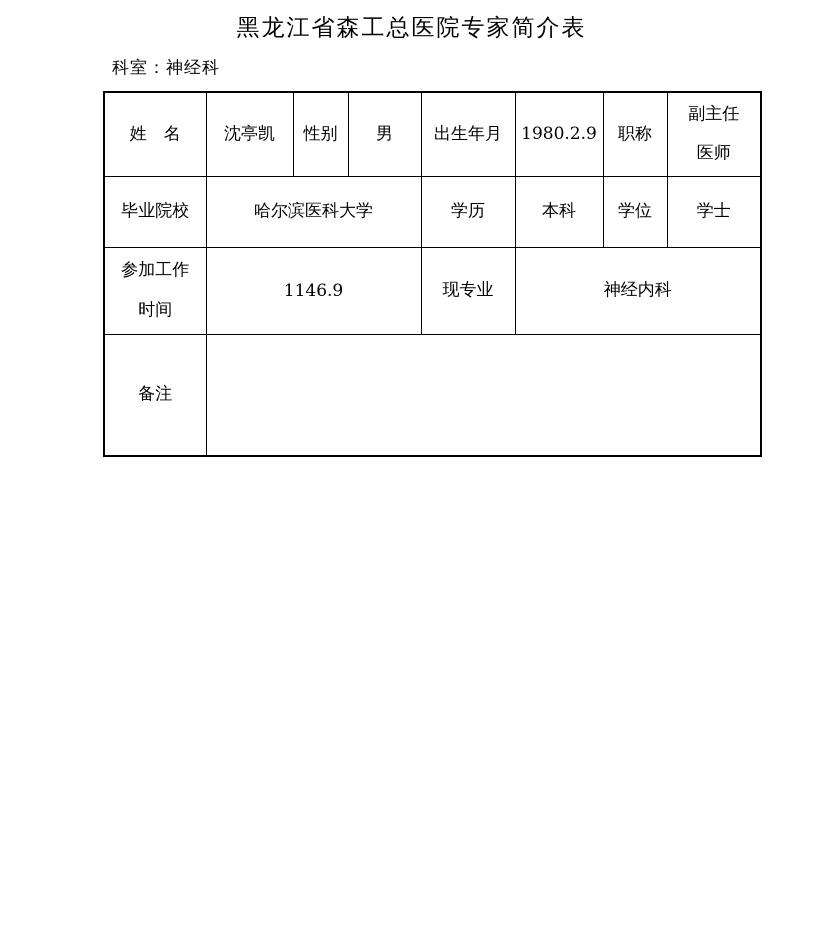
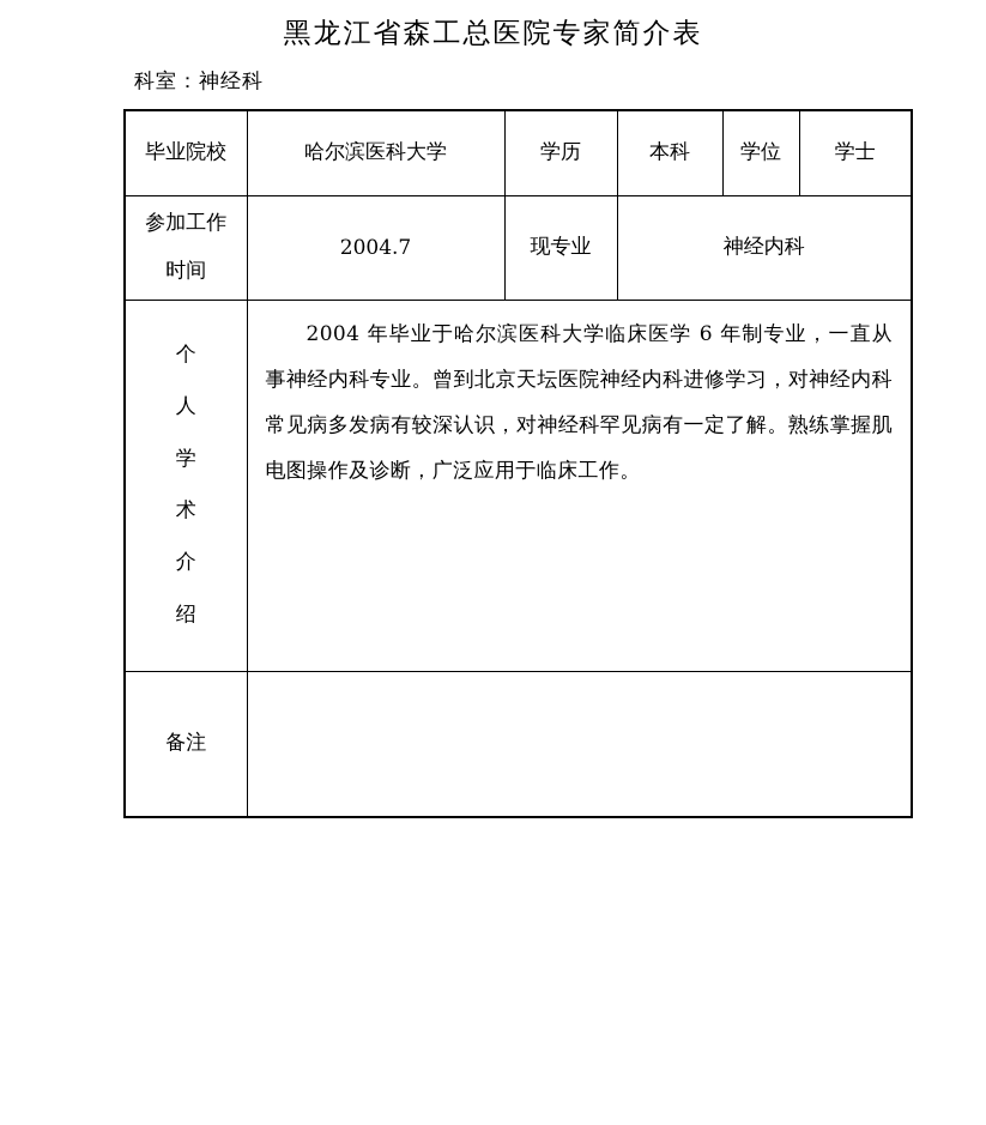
  黑龙江省森工总医院专家简介表
  科室：神经科
- 姓 名	沈亭凯	性别	男	出生年月	1980.2.9	职称	副主任医师
  毕业院校	哈尔滨医科大学	学历	本科	学位	学士
- 参加工作时间	1146.9	现专业	神经内科
+ 参加工作时间	2004.7	现专业	神经内科
+ 个人学术介绍	2004 年毕业于哈尔滨医科大学临床医学 6 年制专业，一直从事神经内科专业。曾到北京天坛医院神经内科进修学习，对神经内科常见病多发病有较深认识，对神经科罕见病有一定了解。熟练掌握肌电图操作及诊断，广泛应用于临床工作。
  备注
